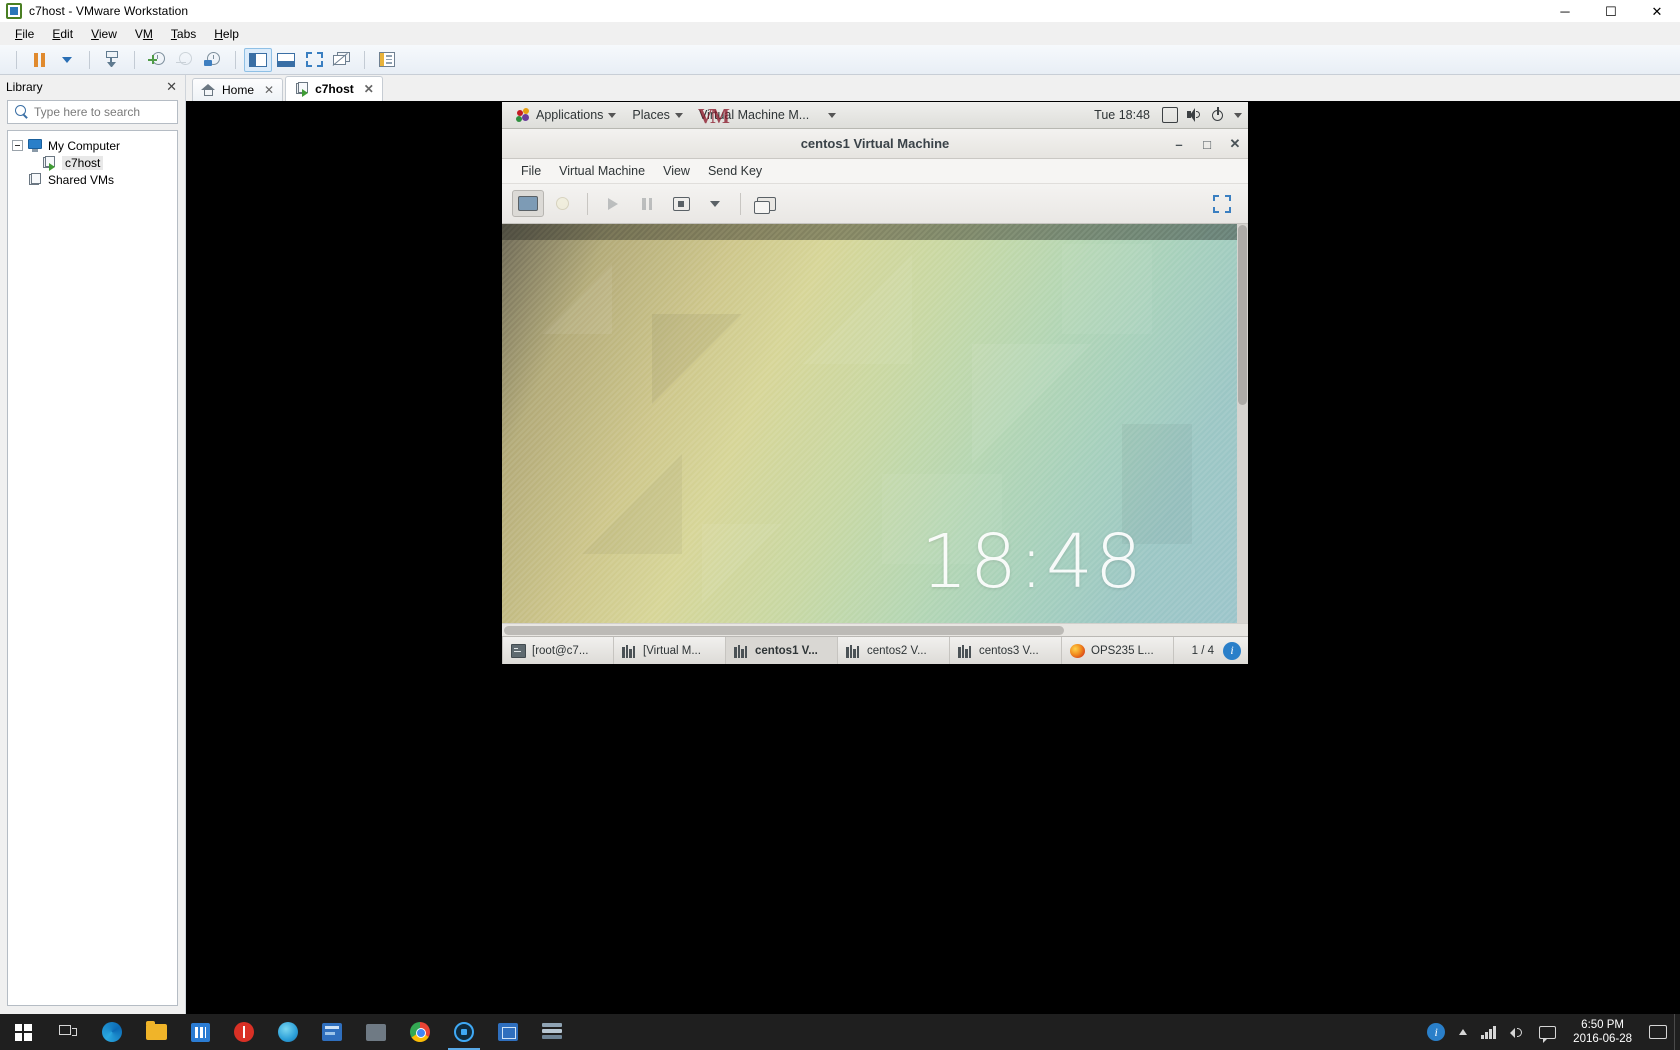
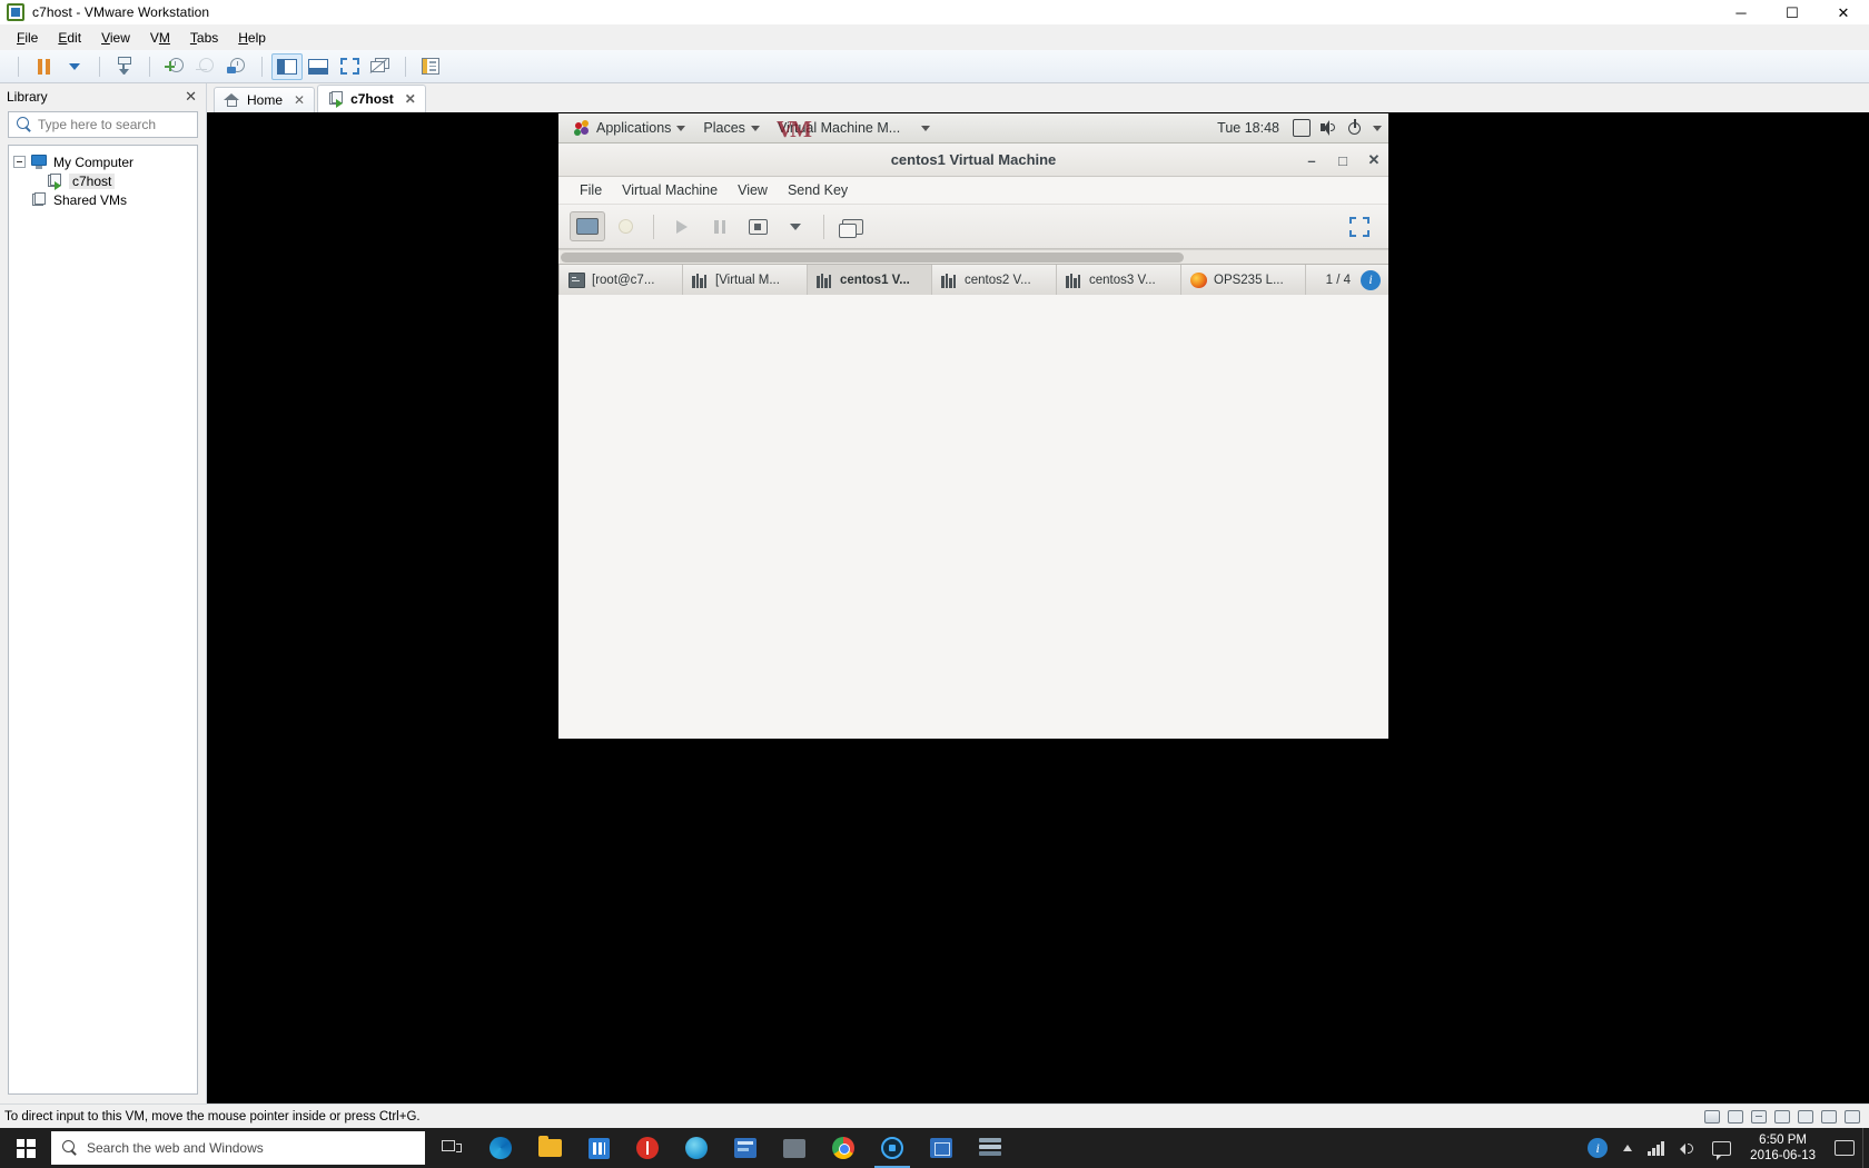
  c7host - VMware Workstation
  ─
  ☐
  ✕
  File
  Edit
  View
  VM
  Tabs
  Help
  Library
  ✕
  Type here to search
  My Computer
  c7host
  Shared VMs
  Home
  ✕
  c7host
  ✕
  Applications
  Places
  Virtual Machine M...
  Tue 18:48
  VM
  centos1 Virtual Machine
  –
  □
  ✕
  File
  Virtual Machine
  View
  Send Key
- 18:48
  [root@c7...
  [Virtual M...
  centos1 V...
  centos2 V...
  centos3 V...
  OPS235 L...
  1 / 4
  i
+ To direct input to this VM, move the mouse pointer inside or press Ctrl+G.
+ Search the web and Windows
  i
  6:50 PM
- 2016-06-28
+ 2016-06-13
